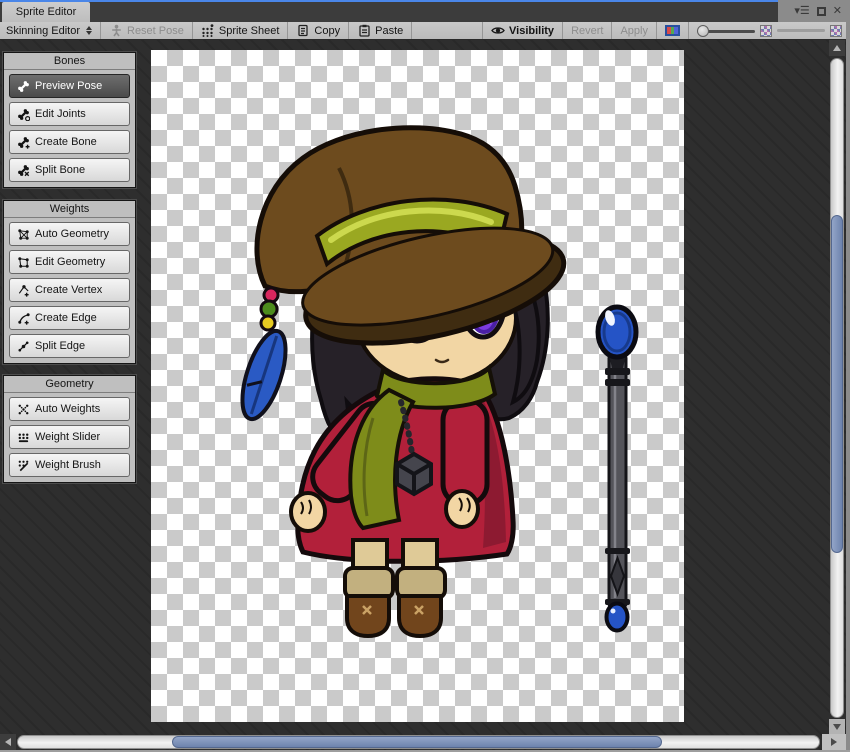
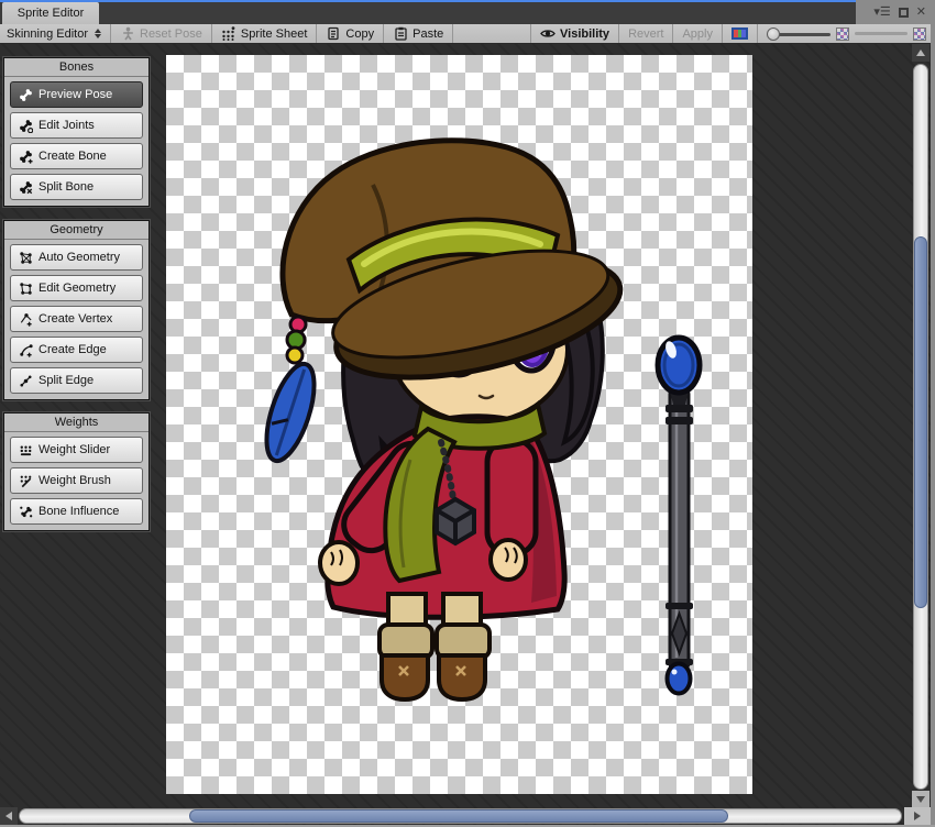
  ▾☰
  ✕
  Sprite Editor
  Skinning Editor
  Reset Pose
  Sprite Sheet
  Copy
  Paste
  Visibility
  Revert
  Apply
  Bones
  Preview Pose
  Edit Joints
  Create Bone
  Split Bone
- Weights
+ Geometry
  Auto Geometry
  Edit Geometry
  Create Vertex
  Create Edge
  Split Edge
- Geometry
+ Weights
- Auto Weights
  Weight Slider
  Weight Brush
+ Bone Influence
